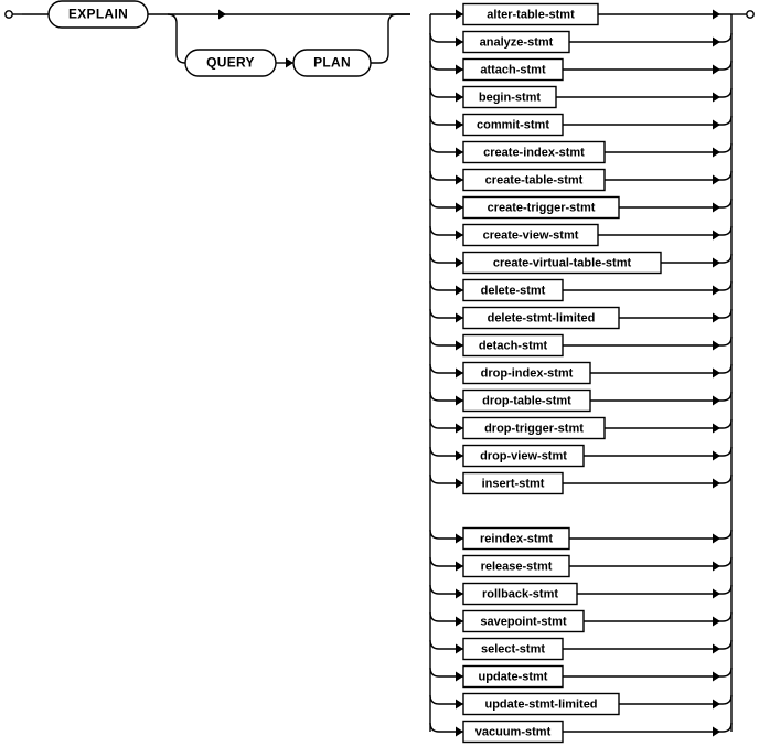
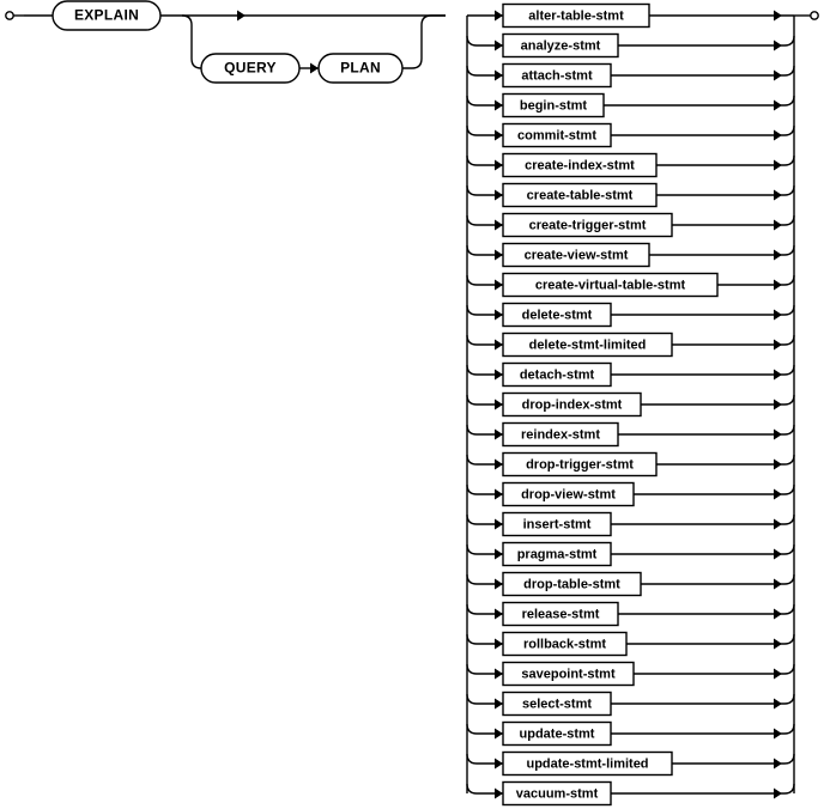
  EXPLAIN
  QUERY
  PLAN
  alter-table-stmt
  analyze-stmt
  attach-stmt
  begin-stmt
  commit-stmt
  create-index-stmt
  create-table-stmt
  create-trigger-stmt
  create-view-stmt
  create-virtual-table-stmt
  delete-stmt
  delete-stmt-limited
  detach-stmt
  drop-index-stmt
- drop-table-stmt
+ reindex-stmt
  drop-trigger-stmt
  drop-view-stmt
  insert-stmt
+ pragma-stmt
- reindex-stmt
+ drop-table-stmt
  release-stmt
  rollback-stmt
  savepoint-stmt
  select-stmt
  update-stmt
  update-stmt-limited
  vacuum-stmt
